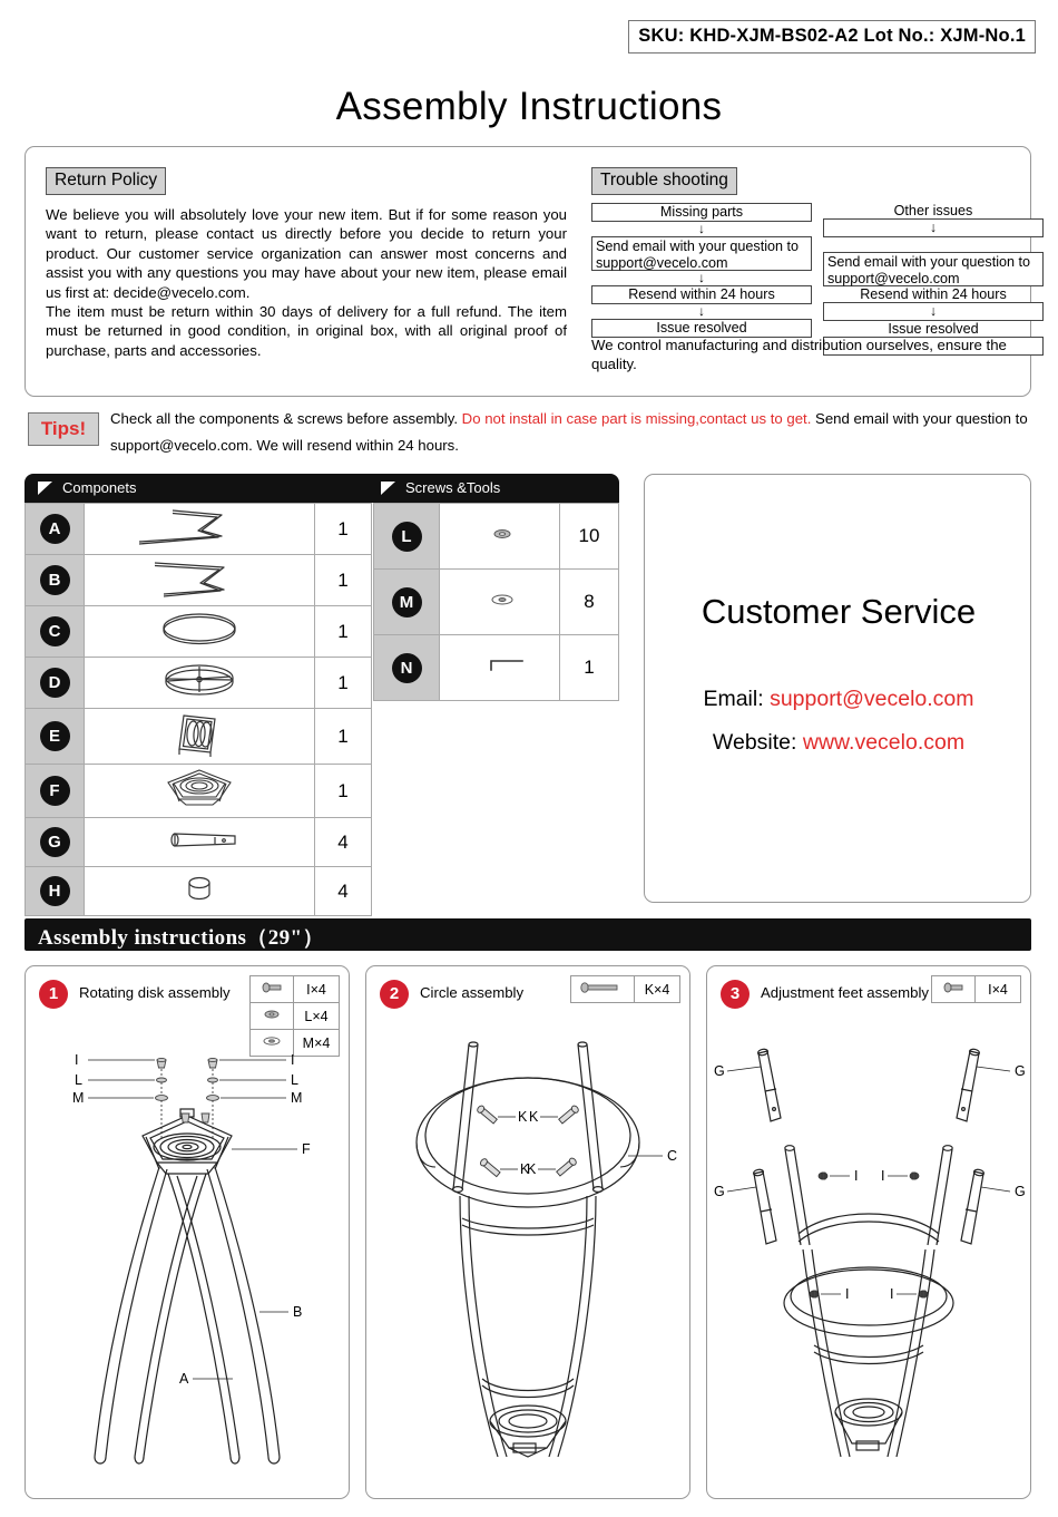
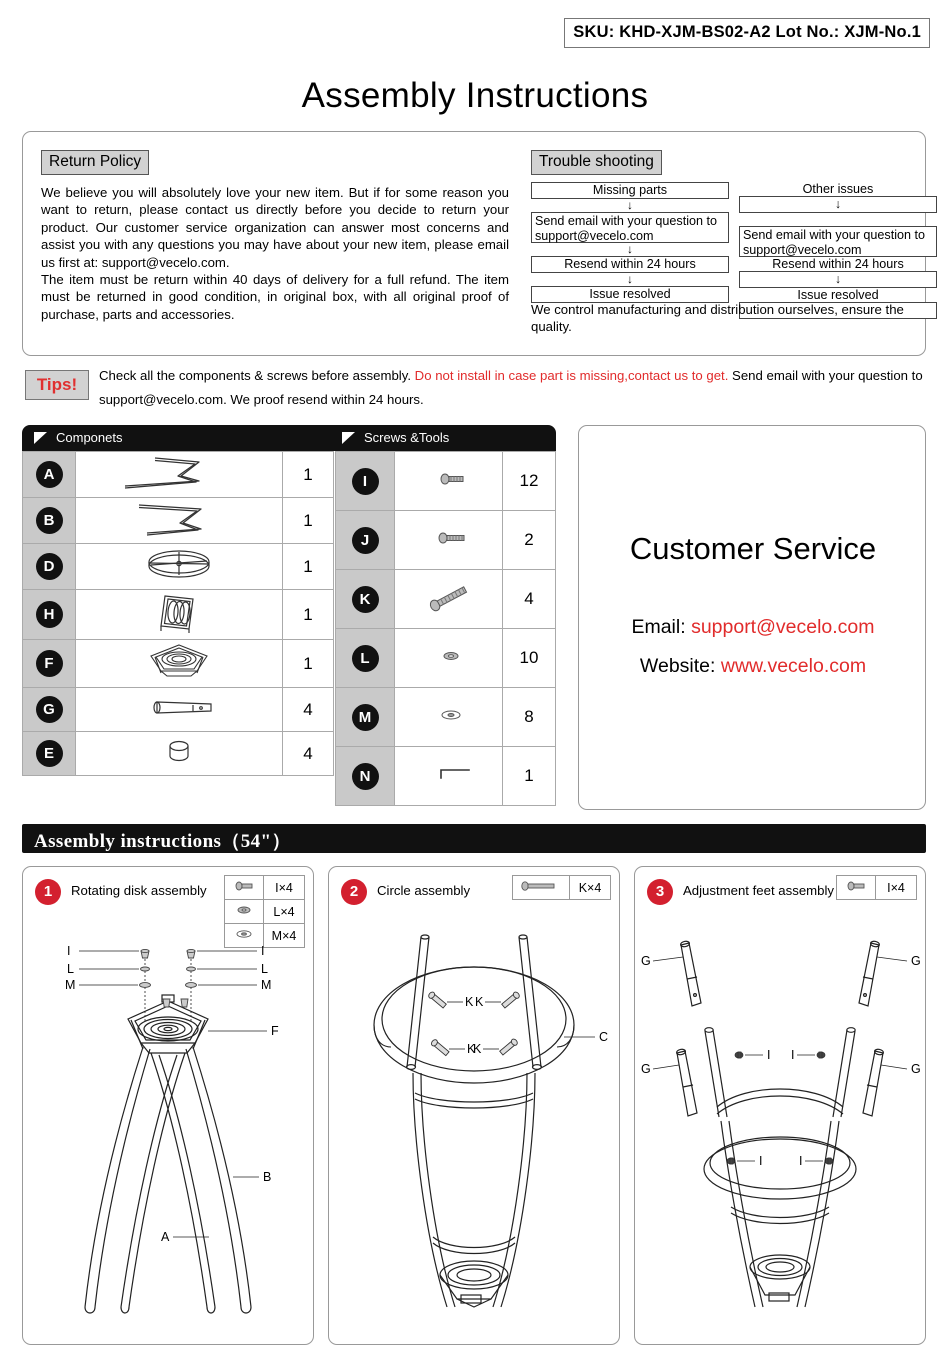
  SKU: KHD-XJM-BS02-A2 Lot No.: XJM-No.1
  Assembly Instructions
  Return Policy
- We believe you will absolutely love your new item. But if for some reason you want to return, please contact us directly before you decide to return your product. Our customer service organization can answer most concerns and assist you with any questions you may have about your new item, please email us first at: decide@vecelo.com.
+ We believe you will absolutely love your new item. But if for some reason you want to return, please contact us directly before you decide to return your product. Our customer service organization can answer most concerns and assist you with any questions you may have about your new item, please email us first at: support@vecelo.com.
- The item must be return within 30 days of delivery for a full refund. The item must be returned in good condition, in original box, with all original proof of purchase, parts and accessories.
+ The item must be return within 40 days of delivery for a full refund. The item must be returned in good condition, in original box, with all original proof of purchase, parts and accessories.
  Trouble shooting
  Missing parts
  ↓
  Send email with your question to support@vecelo.com
  ↓
  Resend within 24 hours
  ↓
  Issue resolved
  Other issues
  ↓
  Send email with your question to support@vecelo.com
  Resend within 24 hours
  ↓
  Issue resolved
  We control manufacturing and distribution ourselves, ensure the quality.
  Tips!
- Check all the components & screws before assembly. Do not install in case part is missing,contact us to get. Send email with your question to support@vecelo.com. We will resend within 24 hours.
+ Check all the components & screws before assembly. Do not install in case part is missing,contact us to get. Send email with your question to support@vecelo.com. We proof resend within 24 hours.
  Componets
  Screws &Tools
  A		1
  B		1
- C		1
  D		1
- E		1
+ H		1
  F		1
  G		4
- H		4
+ E		4
+ I		12
+ J		2
+ K		4
  L		10
  M		8
  N		1
  Customer Service
  Email: support@vecelo.com
  Website: www.vecelo.com
- Assembly instructions（29"）
+ Assembly instructions（54"）
  1
  Rotating disk assembly
  	I×4
  	L×4
  	M×4
  I
  L
  M
  I
  L
  M
  F
  B
  A
  2
  Circle assembly
  	K×4
  K
  K
  K
  K
  C
  3
  Adjustment feet assembly
  	I×4
  G
  G
  G
  G
  I
  I
  I
  I
